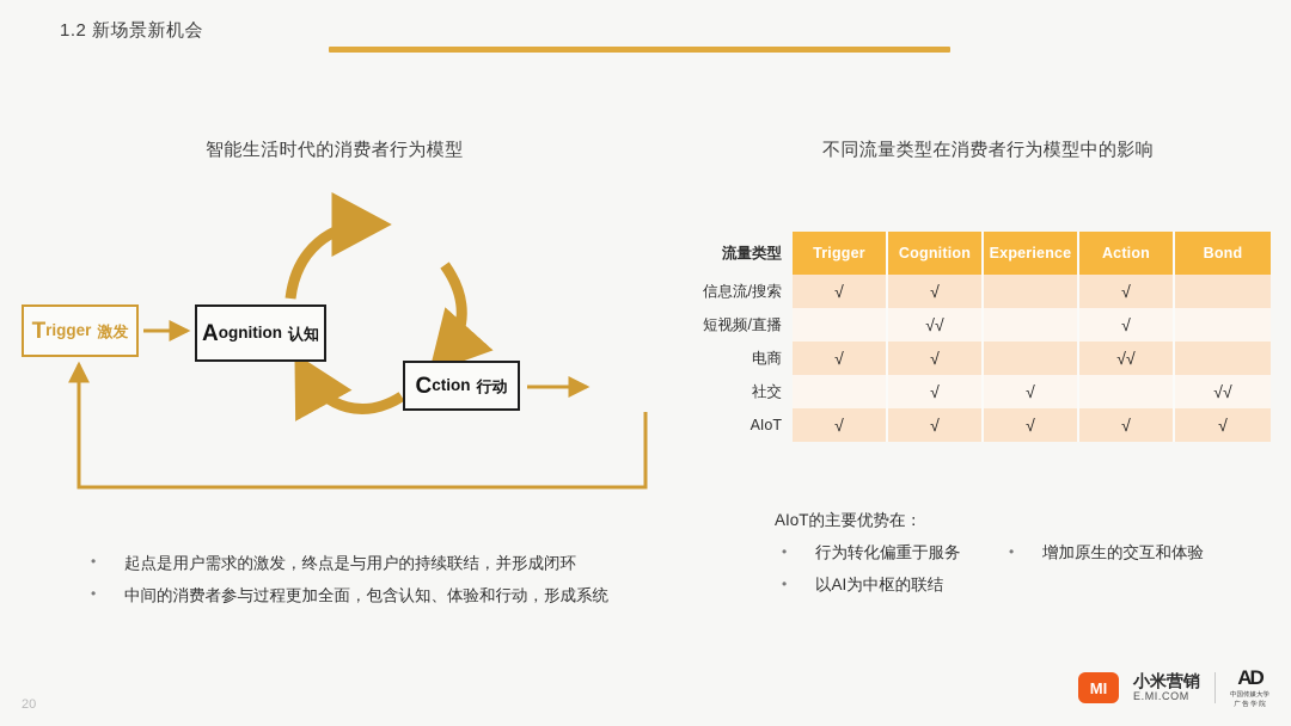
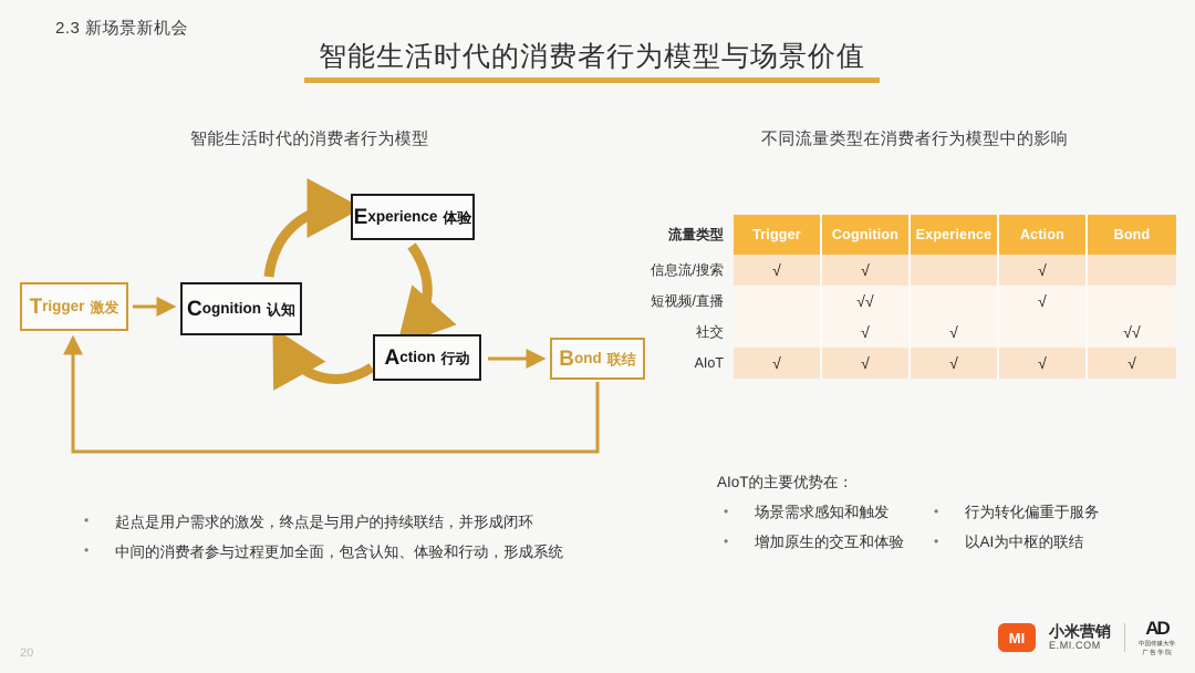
- 1.2 新场景新机会
+ 2.3 新场景新机会
+ 智能生活时代的消费者行为模型与场景价值
  智能生活时代的消费者行为模型
  不同流量类型在消费者行为模型中的影响
  T
  rigger
  激发
- A
+ C
  ognition
  认知
+ E
+ xperience
+ 体验
- C
+ A
  ction
  行动
+ B
+ ond
+ 联结
  流量类型	Trigger	Cognition	Experience	Action	Bond
  信息流/搜索	√	√		√
  短视频/直播		√√		√
- 电商	√	√		√√
  社交		√	√		√√
  AIoT	√	√	√	√	√
  起点是用户需求的激发，终点是与用户的持续联结，并形成闭环
  中间的消费者参与过程更加全面，包含认知、体验和行动，形成系统
  AIoT的主要优势在：
+ 场景需求感知和触发
  行为转化偏重于服务
  增加原生的交互和体验
  以AI为中枢的联结
  20
  小米营销
  E.MI.COM
  AD
